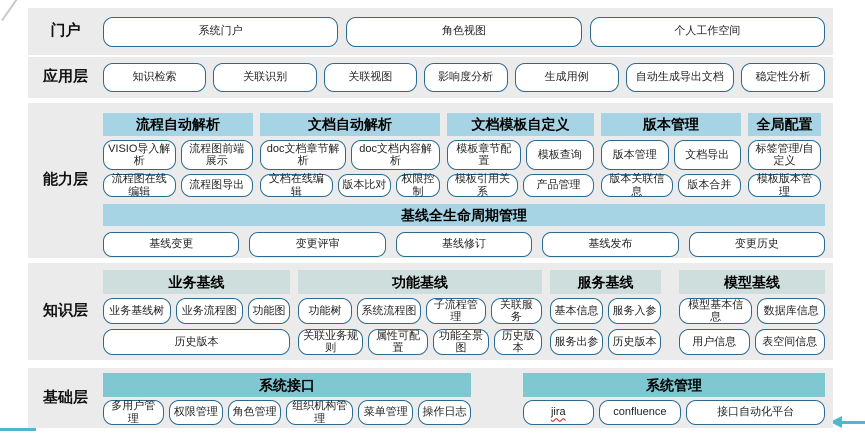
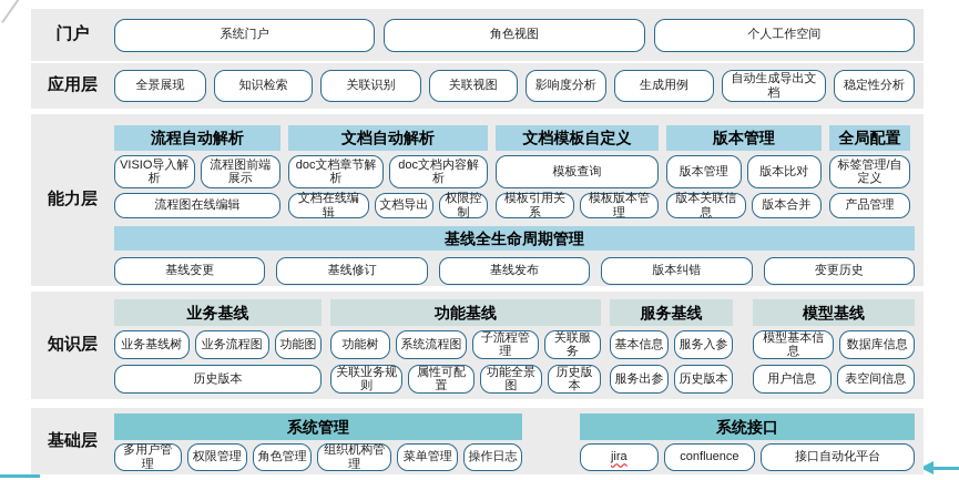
  门户
  系统门户
  角色视图
  个人工作空间
  应用层
+ 全景展现
  知识检索
  关联识别
  关联视图
  影响度分析
  生成用例
  自动生成导出文档
  稳定性分析
  能力层
  流程自动解析
  VISIO导入解析
  流程图前端展示
  流程图在线编辑
- 流程图导出
  文档自动解析
  doc文档章节解析
  doc文档内容解析
  文档在线编辑
- 版本比对
+ 文档导出
  权限控制
  文档模板自定义
- 模板章节配置
  模板查询
  模板引用关系
- 产品管理
+ 模板版本管理
  版本管理
  版本管理
- 文档导出
+ 版本比对
  版本关联信息
  版本合并
  全局配置
  标签管理/自定义
- 模板版本管理
+ 产品管理
  基线全生命周期管理
  基线变更
- 变更评审
  基线修订
  基线发布
+ 版本纠错
  变更历史
  知识层
  业务基线
  业务基线树
  业务流程图
  功能图
  历史版本
  功能基线
  功能树
  系统流程图
  子流程管理
  关联服务
  关联业务规则
  属性可配置
  功能全景图
  历史版本
  服务基线
  基本信息
  服务入参
  服务出参
  历史版本
  模型基线
  模型基本信息
  数据库信息
  用户信息
  表空间信息
  基础层
- 系统接口
+ 系统管理
  多用户管理
  权限管理
  角色管理
  组织机构管理
  菜单管理
  操作日志
- 系统管理
+ 系统接口
  jira
  confluence
  接口自动化平台
